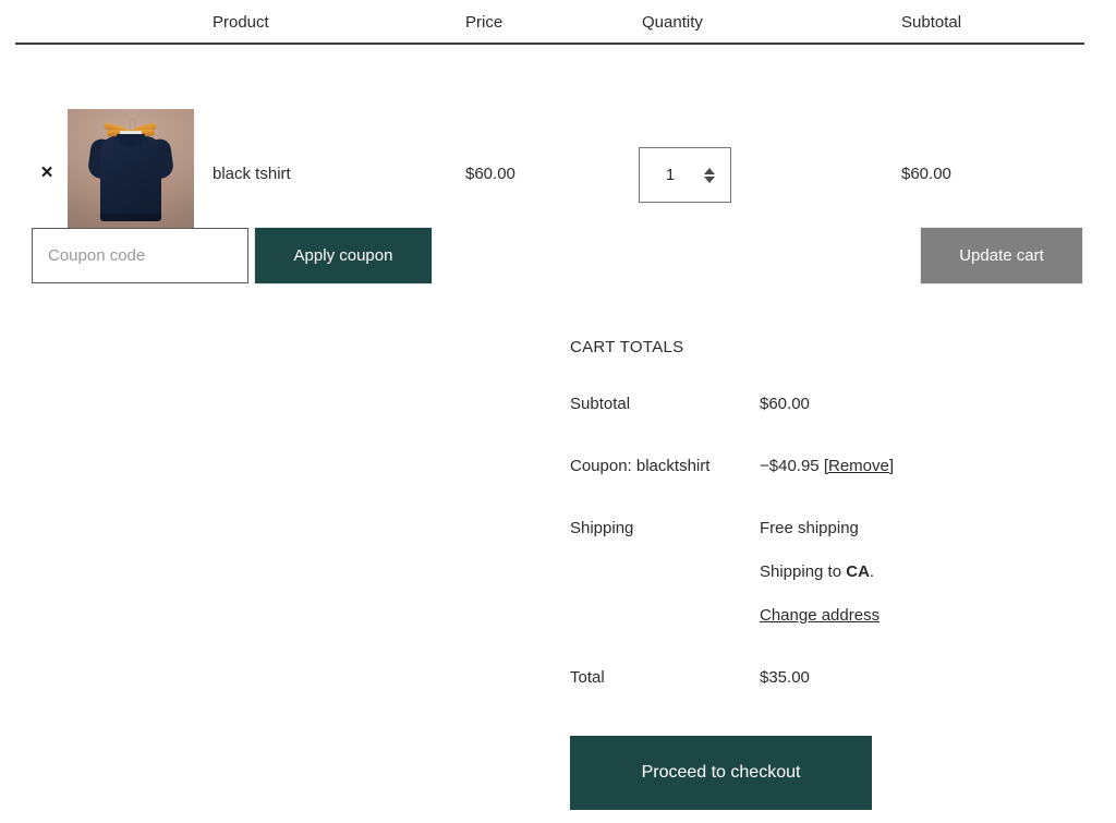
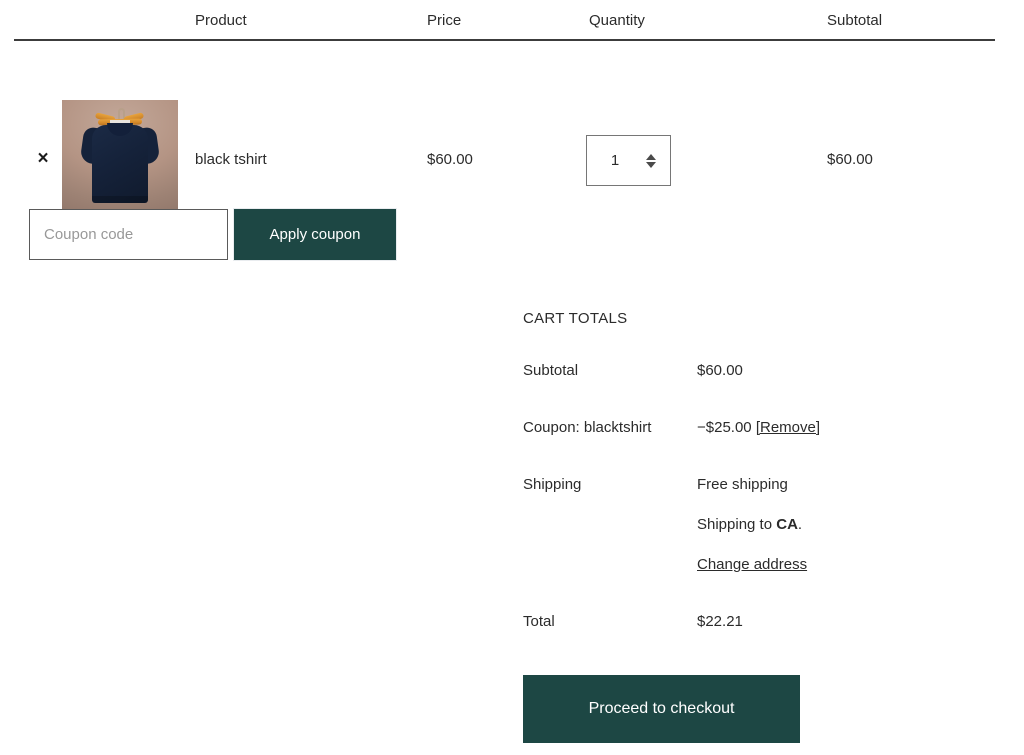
  Product
  Price
  Quantity
  Subtotal
  ×
  black tshirt
  $60.00
  1
  $60.00
  Coupon code
  Apply coupon
- Update cart
  CART TOTALS
  Subtotal
  $60.00
  Coupon: blacktshirt
- −$40.95 [Remove]
+ −$25.00 [Remove]
  Shipping
  Free shipping
  Shipping to CA.
  Change address
  Total
- $35.00
+ $22.21
  Proceed to checkout
